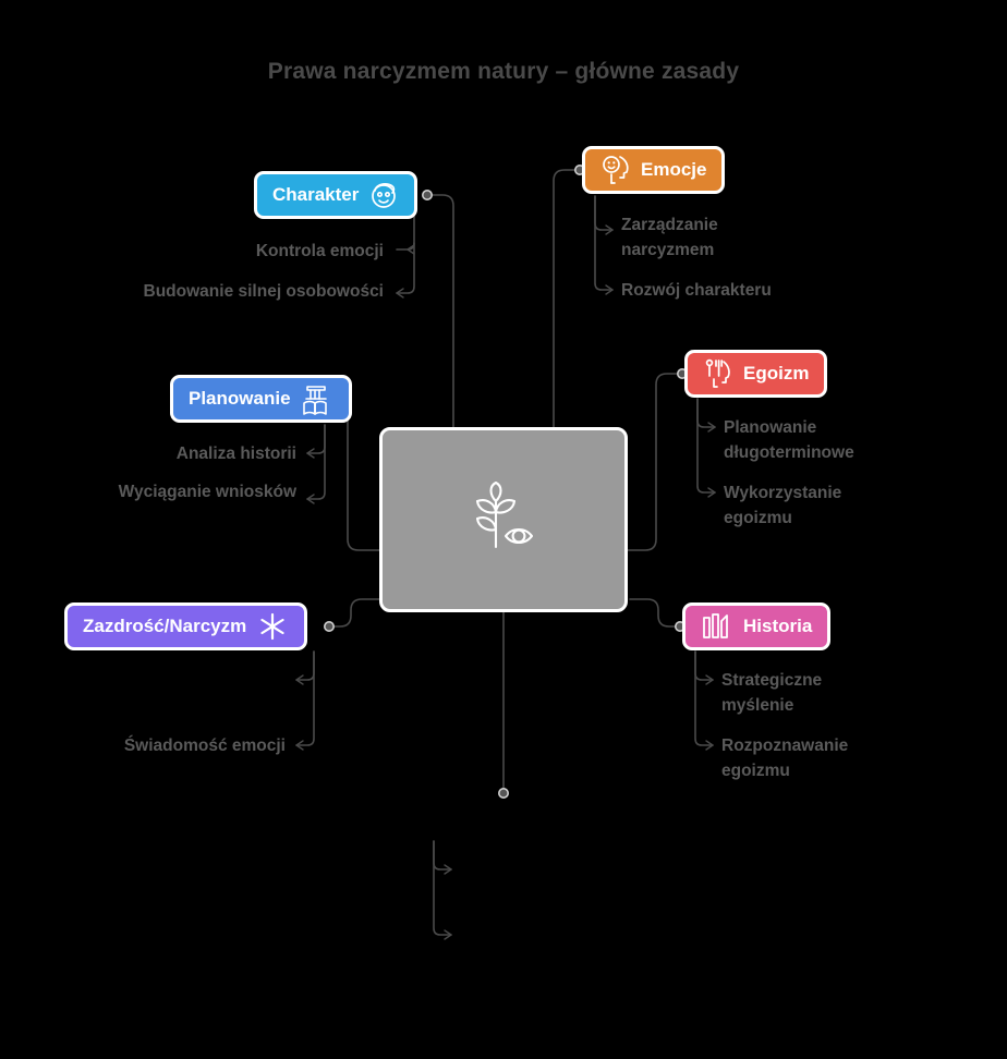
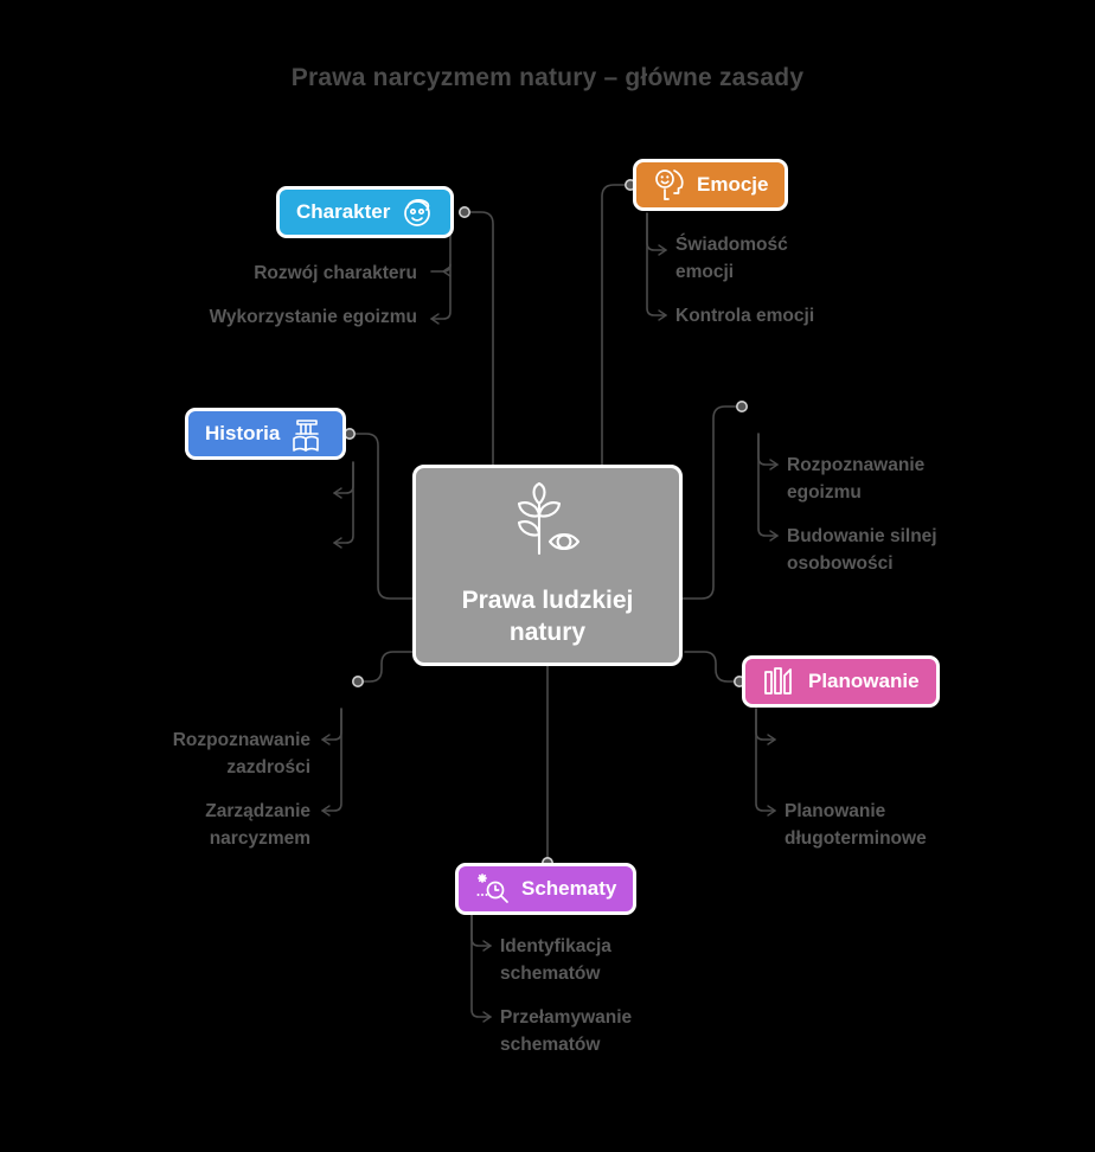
  Prawa narcyzmem natury – główne zasady
+ Prawa ludzkiej natury
  Charakter
  Emocje
- Planowanie
+ Historia
- Egoizm
- Zazdrość/Narcyzm
- Historia
+ Planowanie
+ Schematy
- Kontrola emocji
+ Rozwój charakteru
- Budowanie silnej osobowości
+ Wykorzystanie egoizmu
- Zarządzanie narcyzmem
+ Świadomość emocji
- Rozwój charakteru
+ Kontrola emocji
- Analiza historii
- Wyciąganie wniosków
- Planowanie długoterminowe
+ Rozpoznawanie egoizmu
- Wykorzystanie egoizmu
+ Budowanie silnej osobowości
+ Rozpoznawanie zazdrości
- Świadomość emocji
+ Zarządzanie narcyzmem
- Strategiczne myślenie
- Rozpoznawanie egoizmu
+ Planowanie długoterminowe
+ Identyfikacja schematów
+ Przełamywanie schematów
